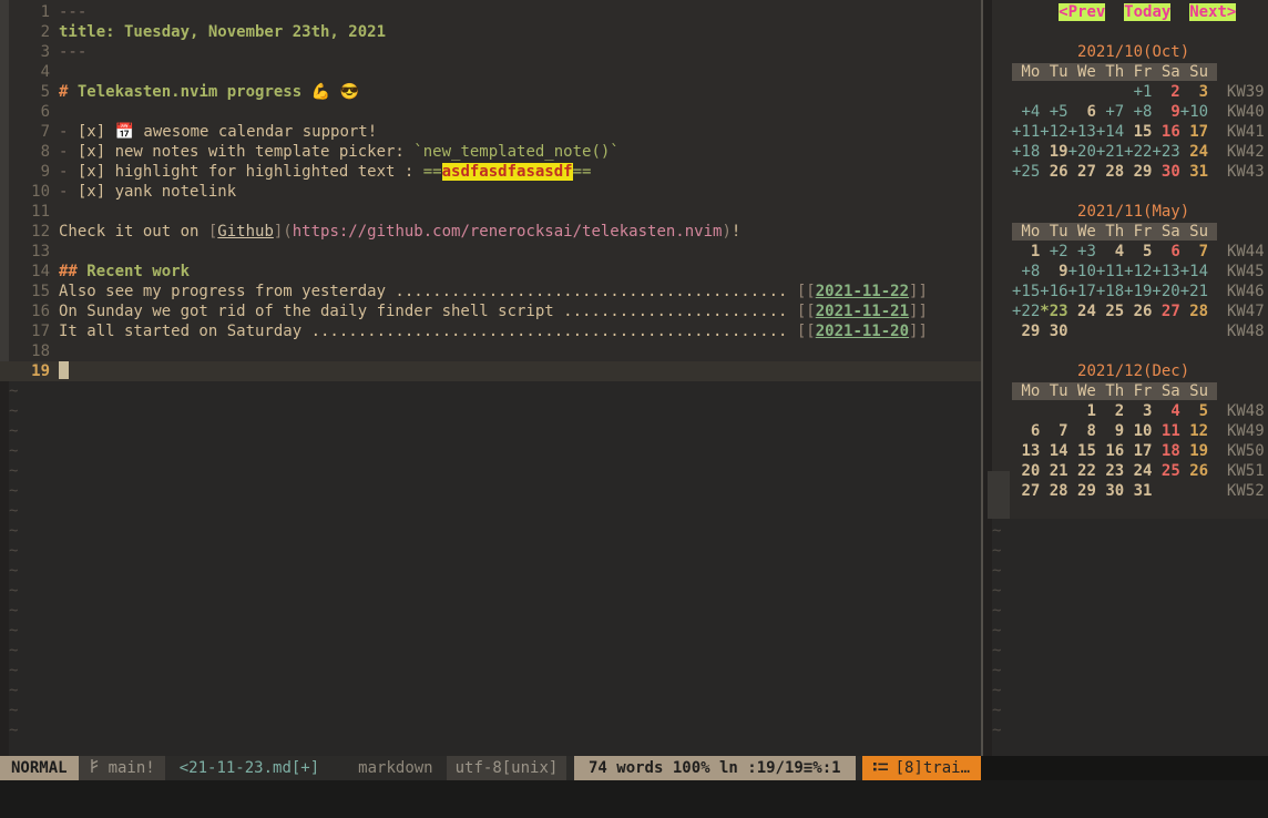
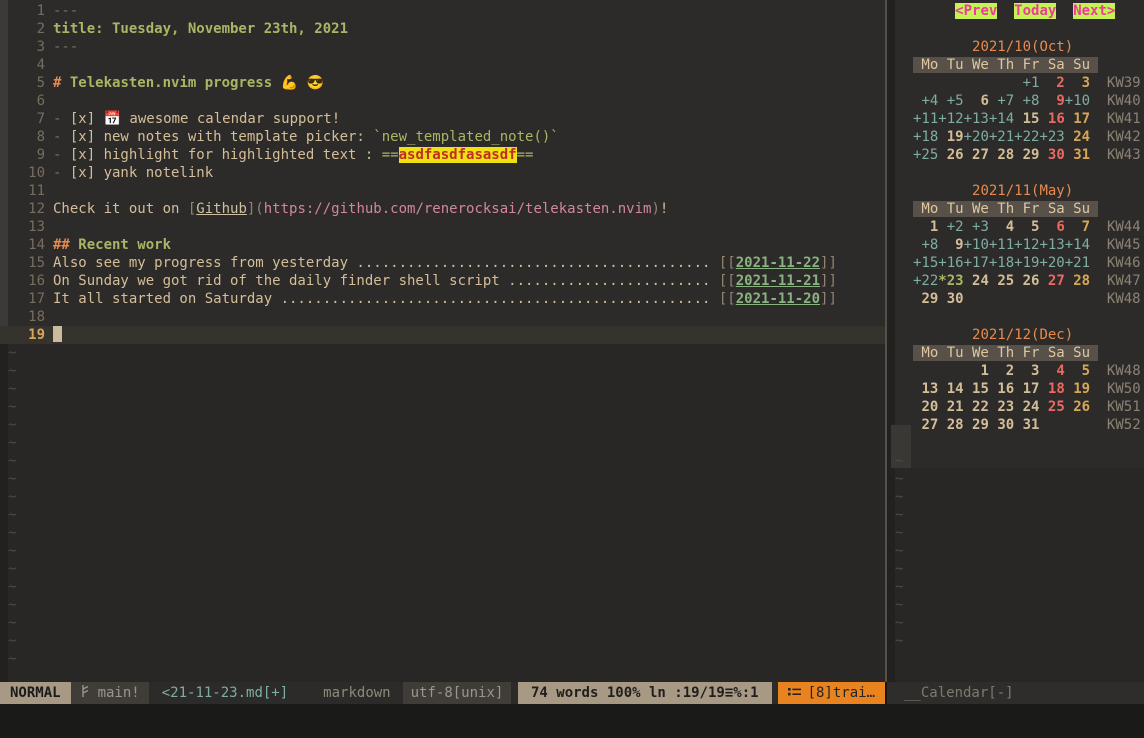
  1 ---
  2 title: Tuesday, November 23th, 2021
  3 ---
  4
  5 # Telekasten.nvim progress 💪 😎
  6
  7 - [x] 📅 awesome calendar support!
  8 - [x] new notes with template picker: `new_templated_note()`
  9 - [x] highlight for highlighted text : ==asdfasdfasasdf==
  10 - [x] yank notelink
  11
  12 Check it out on [Github](https://github.com/renerocksai/telekasten.nvim)!
  13
  14 ## Recent work
  15 Also see my progress from yesterday .......................................... [[2021-11-22]]
  16 On Sunday we got rid of the daily finder shell script ........................ [[2021-11-21]]
  17 It all started on Saturday ................................................... [[2021-11-20]]
  18
  19
  ~
  ~
  ~
  ~
  ~
  ~
  ~
  ~
  ~
  ~
  ~
  ~
  ~
  ~
  ~
  ~
  ~
  ~
  <Prev Today Next>
  2021/10(Oct)
  Mo Tu We Th Fr Sa Su
  +1 2 3 KW39
  +4 +5 6 +7 +8 9+10 KW40
  +11+12+13+14 15 16 17 KW41
  +18 19+20+21+22+23 24 KW42
  +25 26 27 28 29 30 31 KW43
  2021/11(May)
  Mo Tu We Th Fr Sa Su
  1 +2 +3 4 5 6 7 KW44
  +8 9+10+11+12+13+14 KW45
  +15+16+17+18+19+20+21 KW46
  +22*23 24 25 26 27 28 KW47
  29 30 KW48
  2021/12(Dec)
  Mo Tu We Th Fr Sa Su
  1 2 3 4 5 KW48
- 6 7 8 9 10 11 12 KW49
  13 14 15 16 17 18 19 KW50
  20 21 22 23 24 25 26 KW51
  27 28 29 30 31 KW52
  ~
  ~
  ~
  ~
  ~
  ~
  ~
  ~
  ~
  ~
  ~
  NORMAL
  main!
  <21-11-23.md[+]
  markdown
  utf-8[unix]
  74 words 100% ln :19/19≡%:1
  [8]trai…
+ __Calendar[-]
